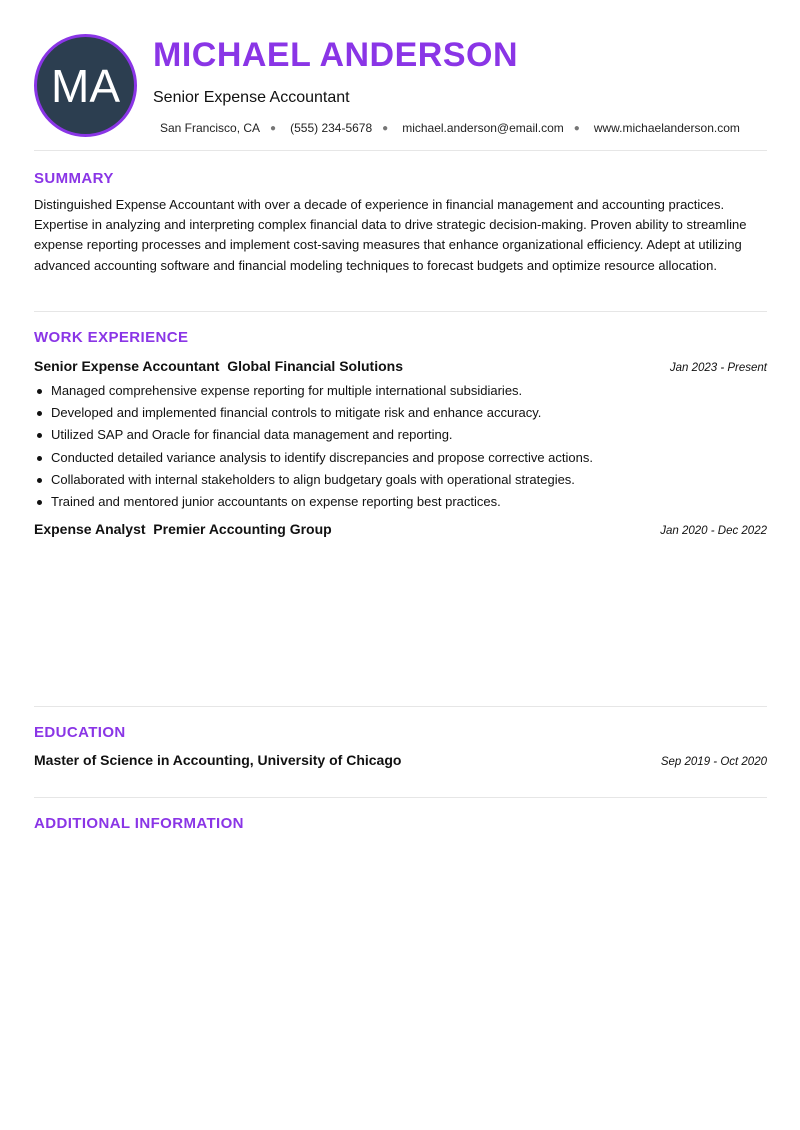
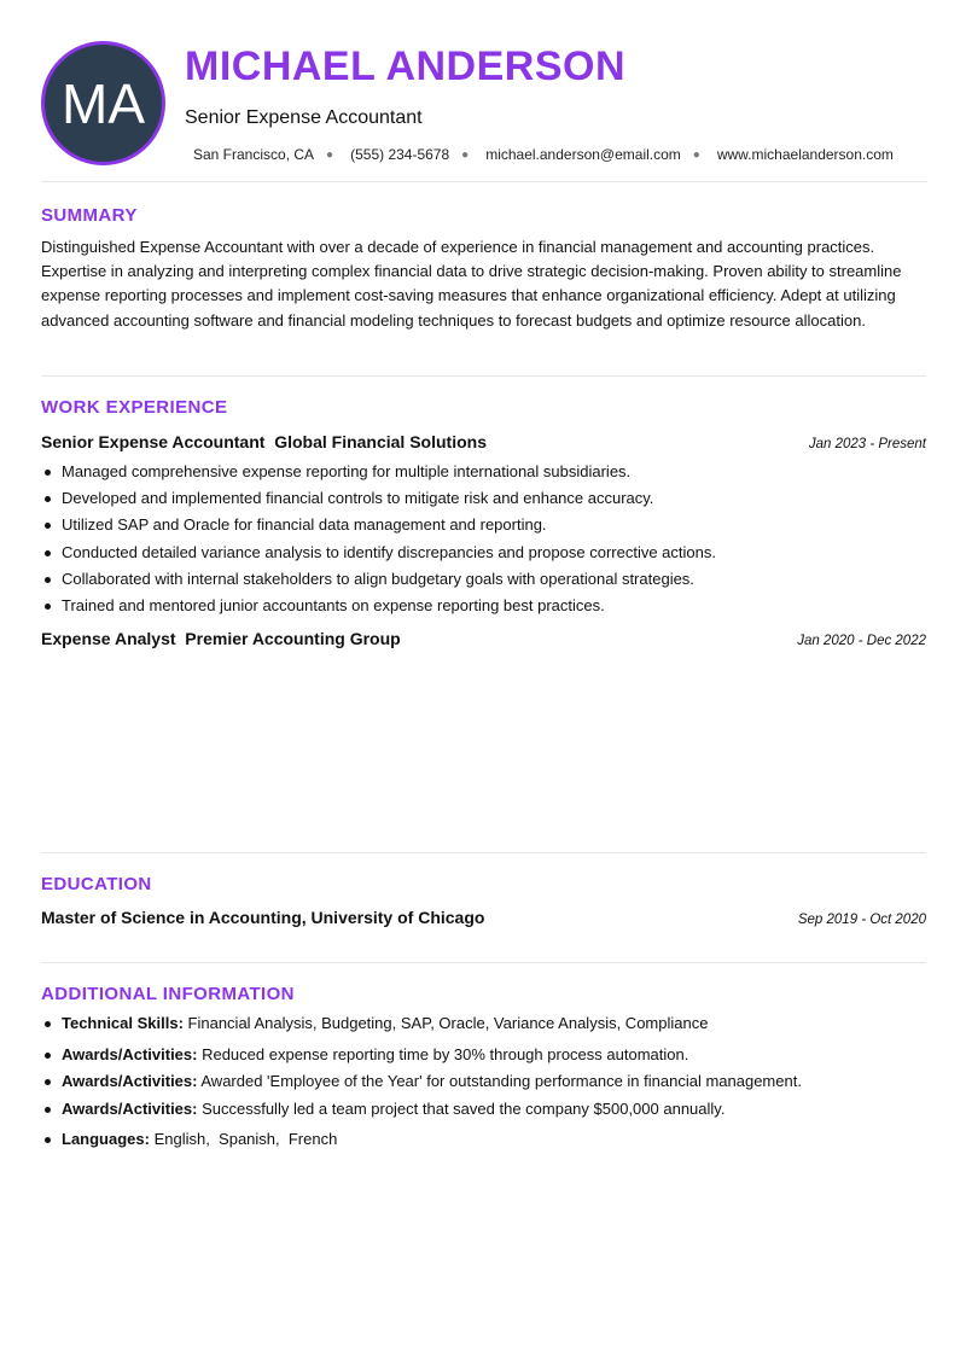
  MA
  MICHAEL ANDERSON
  Senior Expense Accountant
  San Francisco, CA
  ●
  (555) 234-5678
  ●
  michael.anderson@email.com
  ●
  www.michaelanderson.com
  SUMMARY
  Distinguished Expense Accountant with over a decade of experience in financial management and accounting practices. Expertise in analyzing and interpreting complex financial data to drive strategic decision-making. Proven ability to streamline expense reporting processes and implement cost-saving measures that enhance organizational efficiency. Adept at utilizing advanced accounting software and financial modeling techniques to forecast budgets and optimize resource allocation.
  WORK EXPERIENCE
  Senior Expense Accountant Global Financial Solutions
  Jan 2023 - Present
  Managed comprehensive expense reporting for multiple international subsidiaries.
  Developed and implemented financial controls to mitigate risk and enhance accuracy.
  Utilized SAP and Oracle for financial data management and reporting.
  Conducted detailed variance analysis to identify discrepancies and propose corrective actions.
  Collaborated with internal stakeholders to align budgetary goals with operational strategies.
  Trained and mentored junior accountants on expense reporting best practices.
  Expense Analyst Premier Accounting Group
  Jan 2020 - Dec 2022
  EDUCATION
  Master of Science in Accounting, University of Chicago
  Sep 2019 - Oct 2020
  ADDITIONAL INFORMATION
+ Technical Skills: Financial Analysis, Budgeting, SAP, Oracle, Variance Analysis, Compliance
+ Awards/Activities: Reduced expense reporting time by 30% through process automation.
+ Awards/Activities: Awarded 'Employee of the Year' for outstanding performance in financial management.
+ Awards/Activities: Successfully led a team project that saved the company $500,000 annually.
+ Languages: English, Spanish, French
